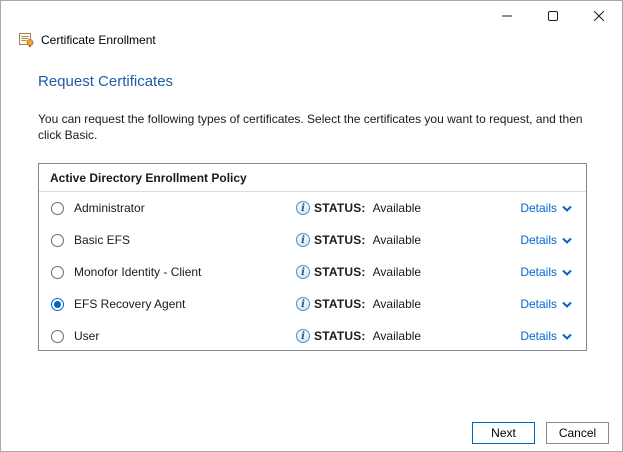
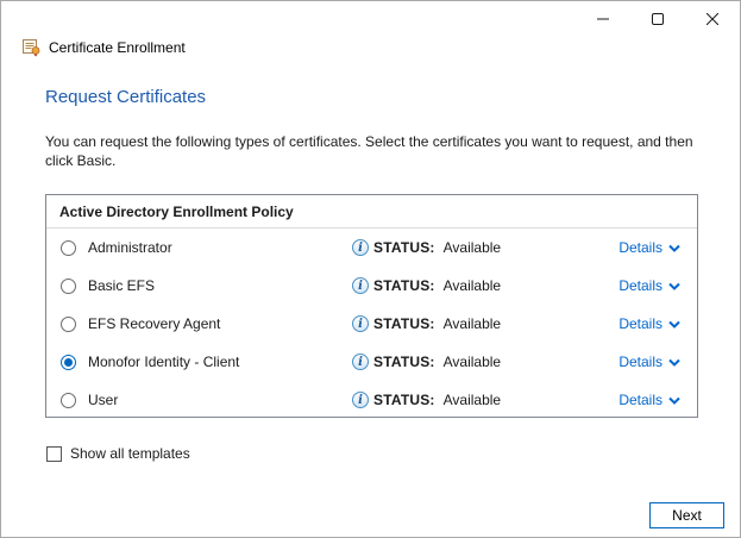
  Certificate Enrollment
  Request Certificates
  You can request the following types of certificates. Select the certificates you want to request, and then click Basic.
  Active Directory Enrollment Policy
  Administrator
  i
  STATUS:
  Available
  Details
  Basic EFS
  i
  STATUS:
  Available
  Details
- Monofor Identity - Client
+ EFS Recovery Agent
  i
  STATUS:
  Available
  Details
- EFS Recovery Agent
+ Monofor Identity - Client
  i
  STATUS:
  Available
  Details
  User
  i
  STATUS:
  Available
  Details
+ Show all templates
  Next
- Cancel
